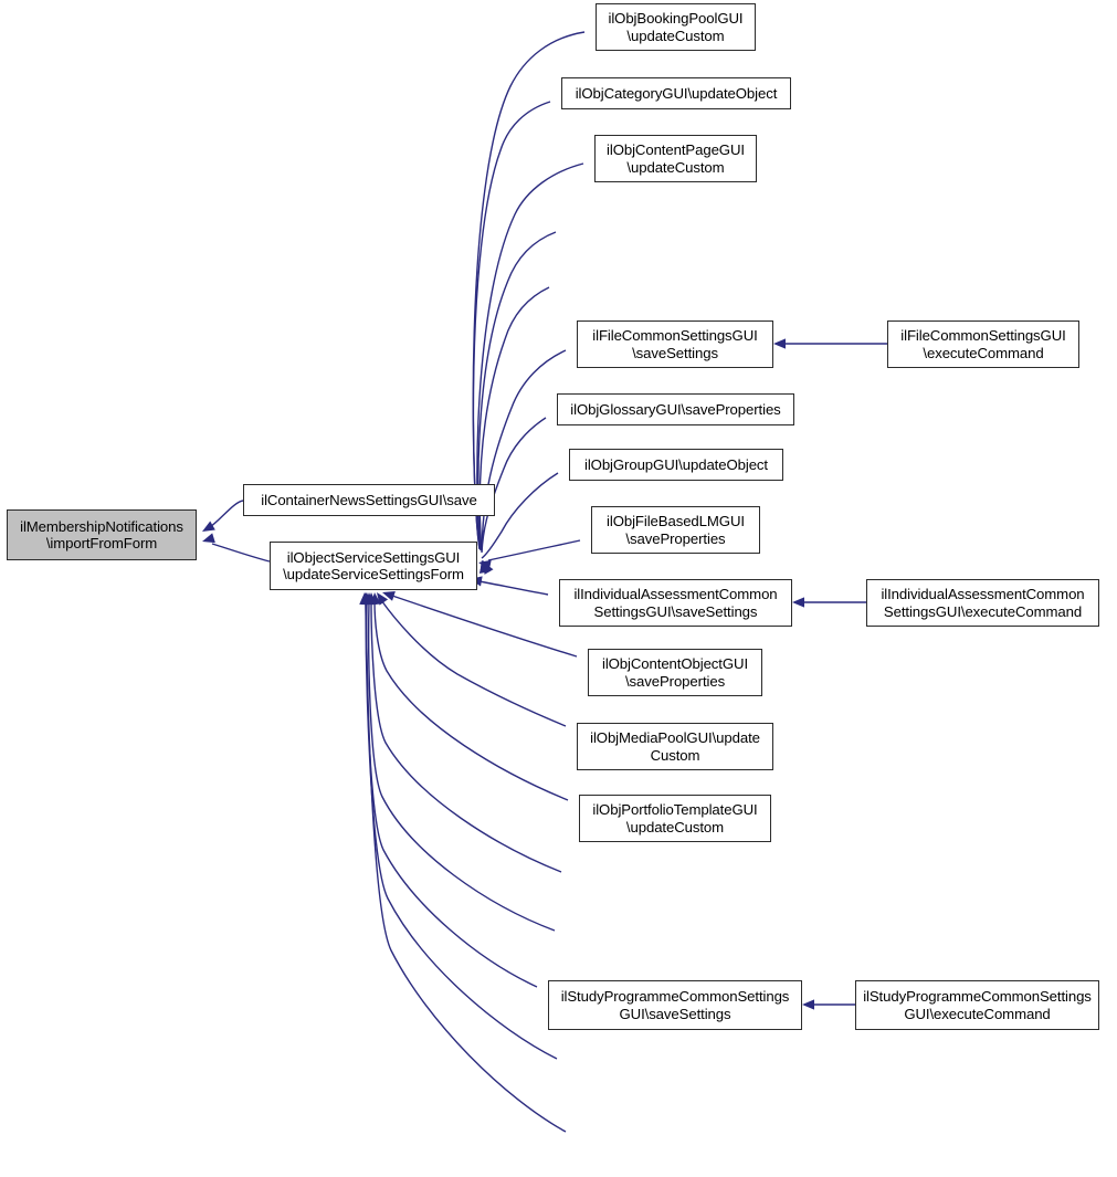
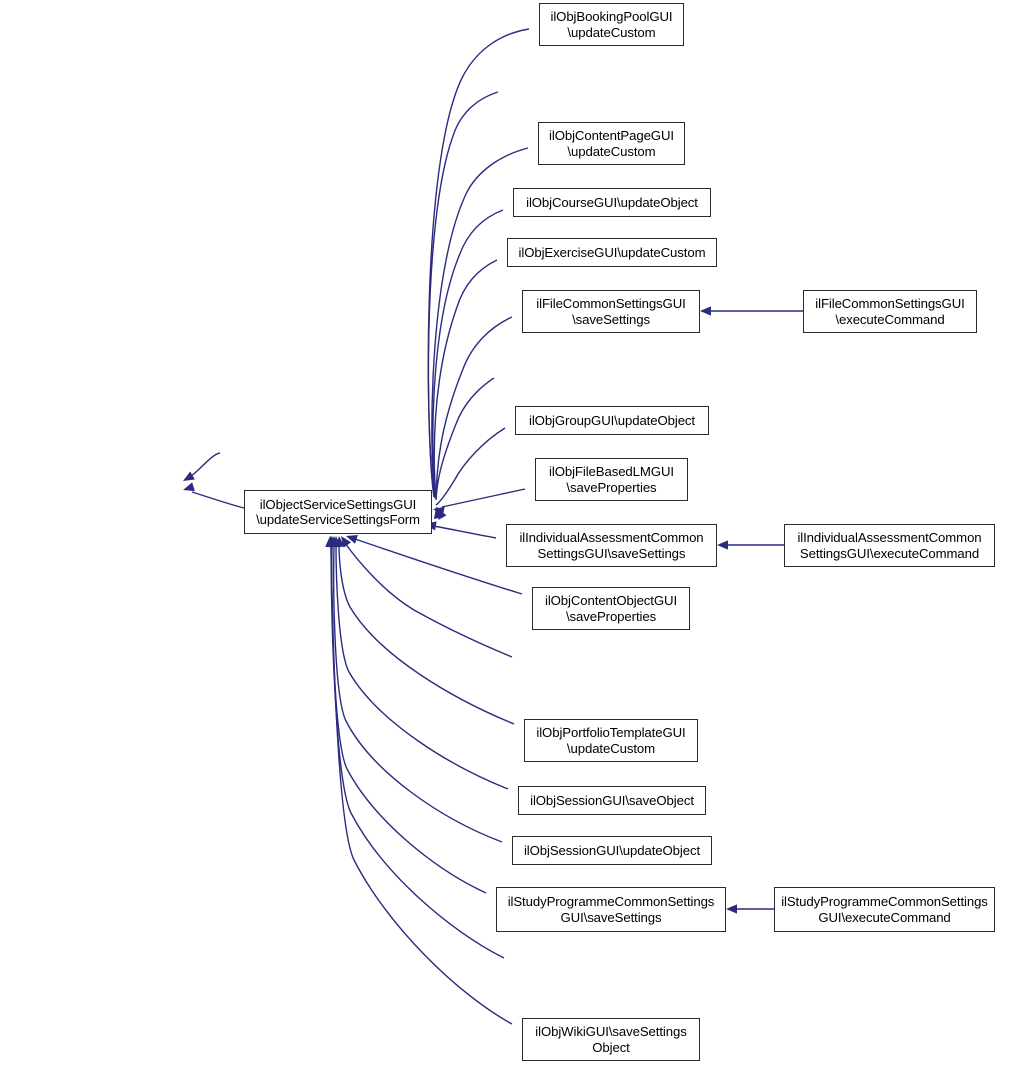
- ilMembershipNotifications
- \importFromForm
- ilContainerNewsSettingsGUI\save
  ilObjectServiceSettingsGUI
  \updateServiceSettingsForm
  ilObjBookingPoolGUI
  \updateCustom
- ilObjCategoryGUI\updateObject
  ilObjContentPageGUI
  \updateCustom
+ ilObjCourseGUI\updateObject
+ ilObjExerciseGUI\updateCustom
  ilFileCommonSettingsGUI
  \saveSettings
- ilObjGlossaryGUI\saveProperties
  ilObjGroupGUI\updateObject
  ilObjFileBasedLMGUI
  \saveProperties
  ilIndividualAssessmentCommon
  SettingsGUI\saveSettings
  ilObjContentObjectGUI
  \saveProperties
- ilObjMediaPoolGUI\update
- Custom
  ilObjPortfolioTemplateGUI
  \updateCustom
+ ilObjSessionGUI\saveObject
+ ilObjSessionGUI\updateObject
  ilStudyProgrammeCommonSettings
  GUI\saveSettings
+ ilObjWikiGUI\saveSettings
+ Object
  ilFileCommonSettingsGUI
  \executeCommand
  ilIndividualAssessmentCommon
  SettingsGUI\executeCommand
  ilStudyProgrammeCommonSettings
  GUI\executeCommand
